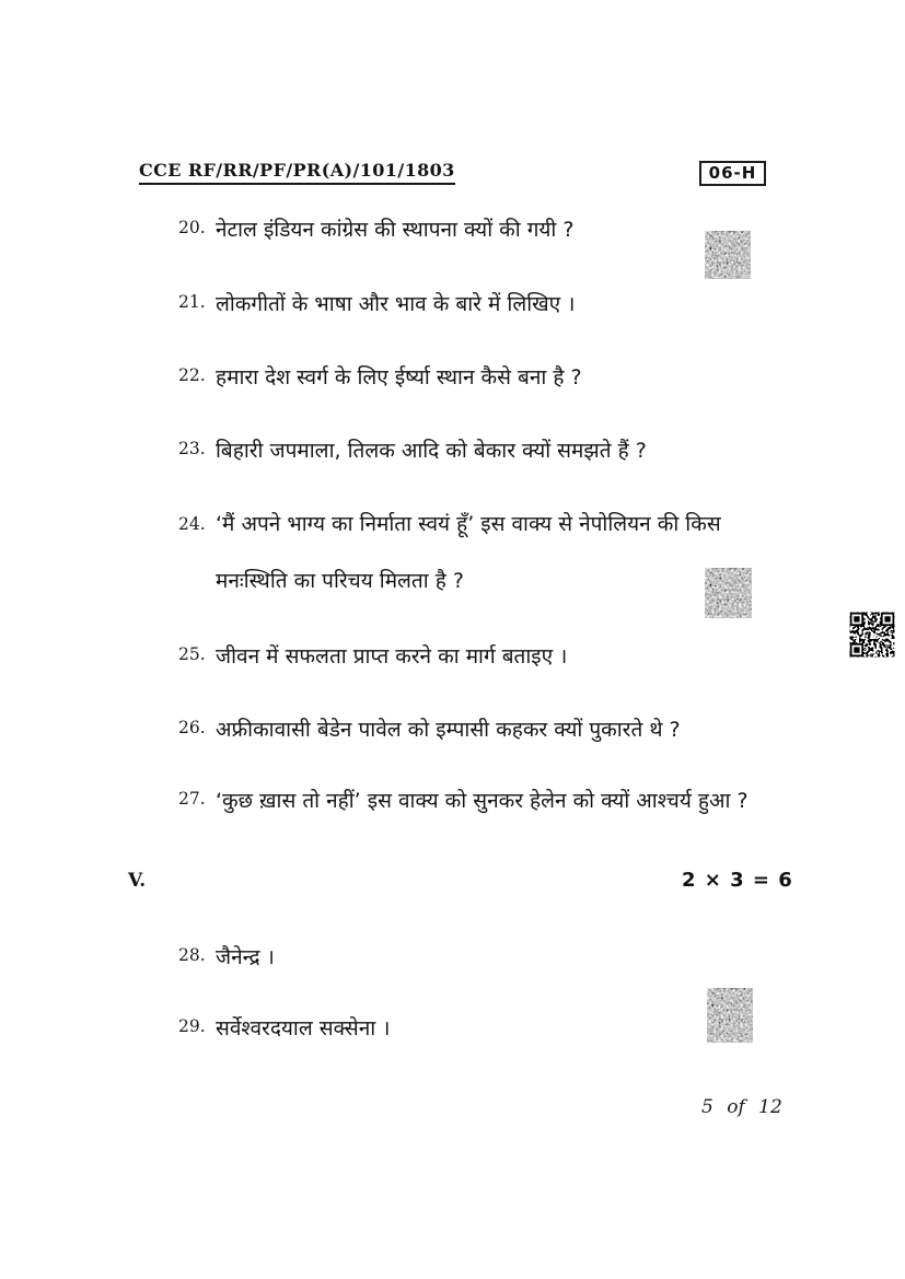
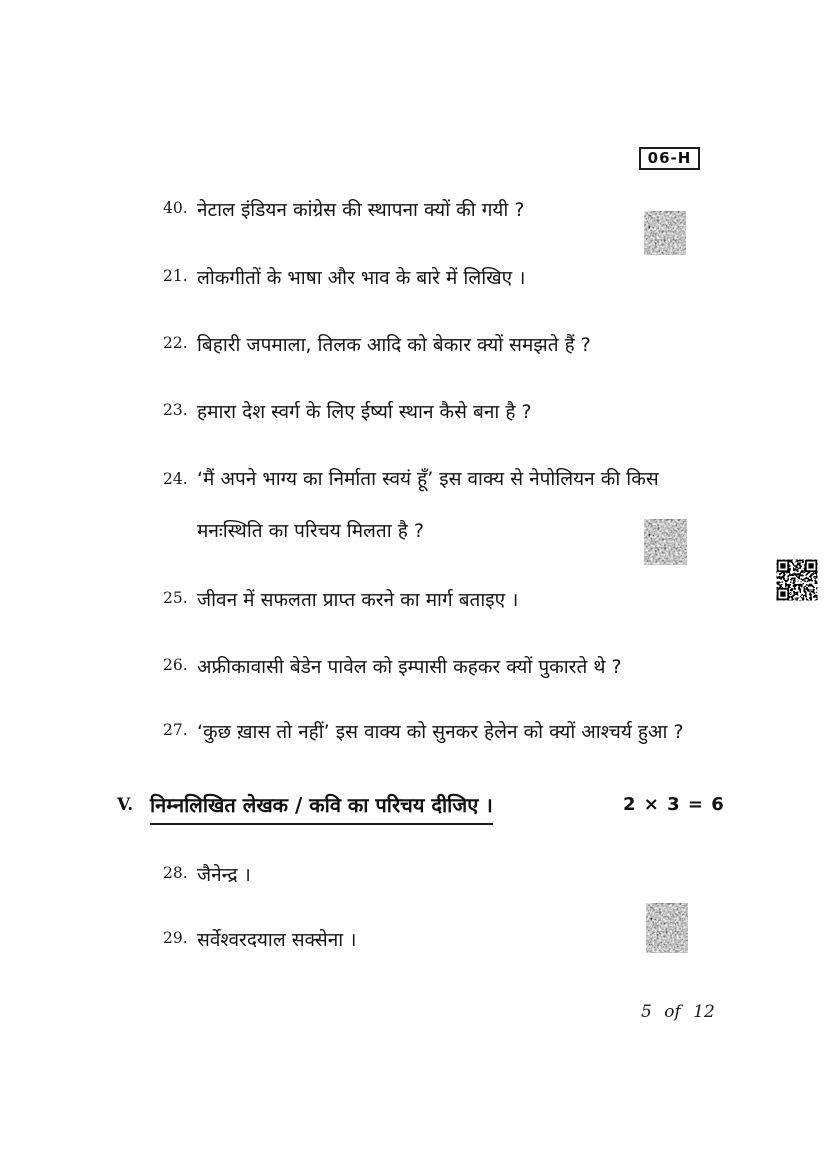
- CCE RF/RR/PF/PR(A)/101/1803
  06-H
- 20.
+ 40.
  नेटाल इंडियन कांग्रेस की स्थापना क्यों की गयी ?
  21.
  लोकगीतों के भाषा और भाव के बारे में लिखिए ।
  22.
- हमारा देश स्वर्ग के लिए ईर्ष्या स्थान कैसे बना है ?
+ बिहारी जपमाला, तिलक आदि को बेकार क्यों समझते हैं ?
  23.
- बिहारी जपमाला, तिलक आदि को बेकार क्यों समझते हैं ?
+ हमारा देश स्वर्ग के लिए ईर्ष्या स्थान कैसे बना है ?
  24.
  ‘मैं अपने भाग्य का निर्माता स्वयं हूँ’ इस वाक्य से नेपोलियन की किस मनःस्थिति का परिचय मिलता है ?
  25.
  जीवन में सफलता प्राप्त करने का मार्ग बताइए ।
  26.
  अफ्रीकावासी बेडेन पावेल को इम्पासी कहकर क्यों पुकारते थे ?
  27.
  ‘कुछ ख़ास तो नहीं’ इस वाक्य को सुनकर हेलेन को क्यों आश्चर्य हुआ ?
  V.
+ निम्नलिखित लेखक / कवि का परिचय दीजिए ।
  2 × 3 = 6
  28.
  जैनेन्द्र ।
  29.
  सर्वेश्वरदयाल सक्सेना ।
  5 of 12
